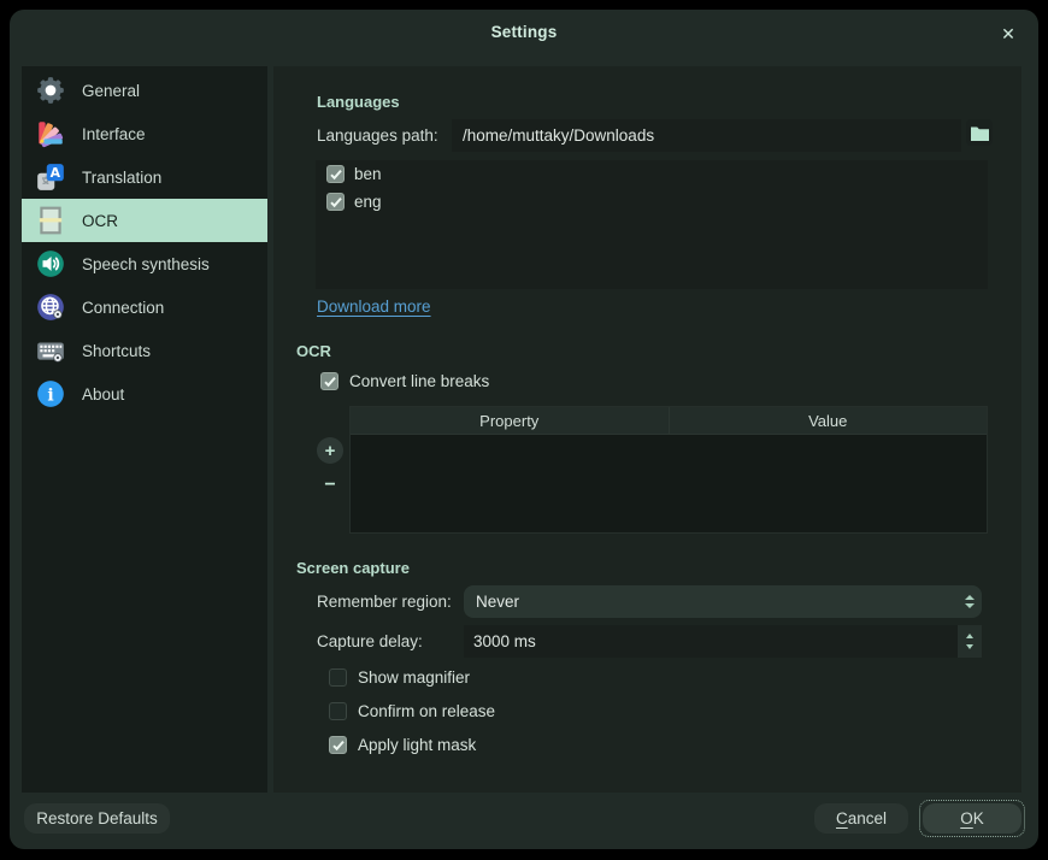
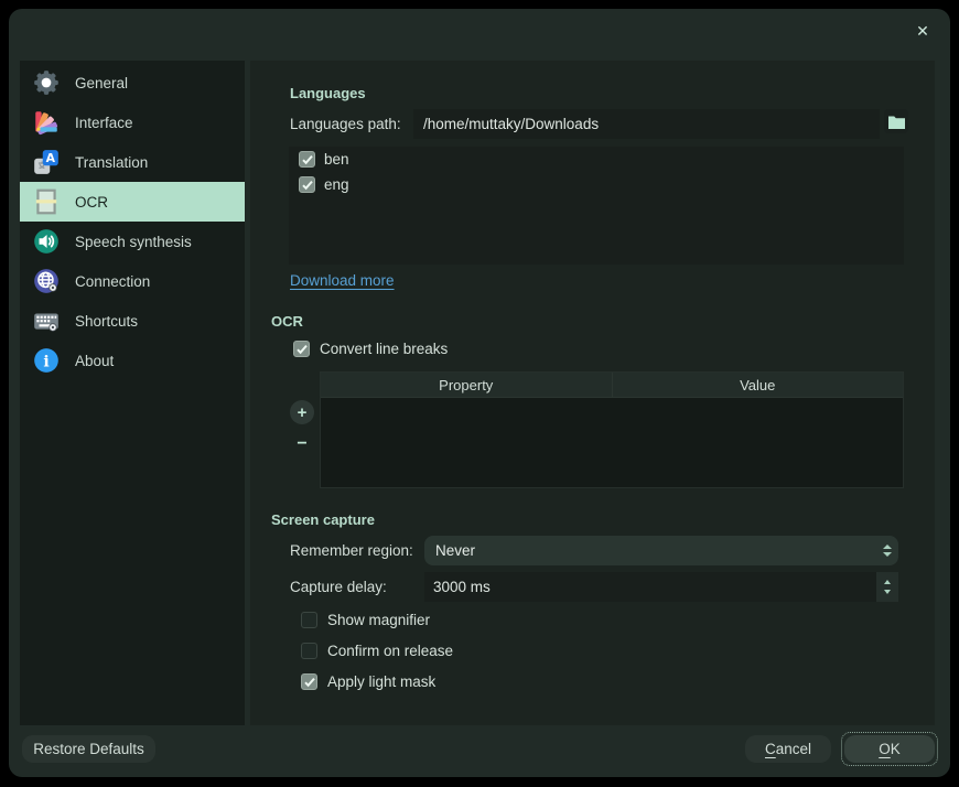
- Settings
  ✕
  General
  Interface
  A
  Translation
  OCR
  Speech synthesis
  Connection
  Shortcuts
  i
  About
  Languages
  Languages path:
  /home/muttaky/Downloads
  ben
  eng
  Download more
  OCR
  Convert line breaks
  Property
  Value
  +
  −
  Screen capture
  Remember region:
  Never
  Capture delay:
  3000 ms
  Show magnifier
  Confirm on release
  Apply light mask
  Restore Defaults
  Cancel
  OK
